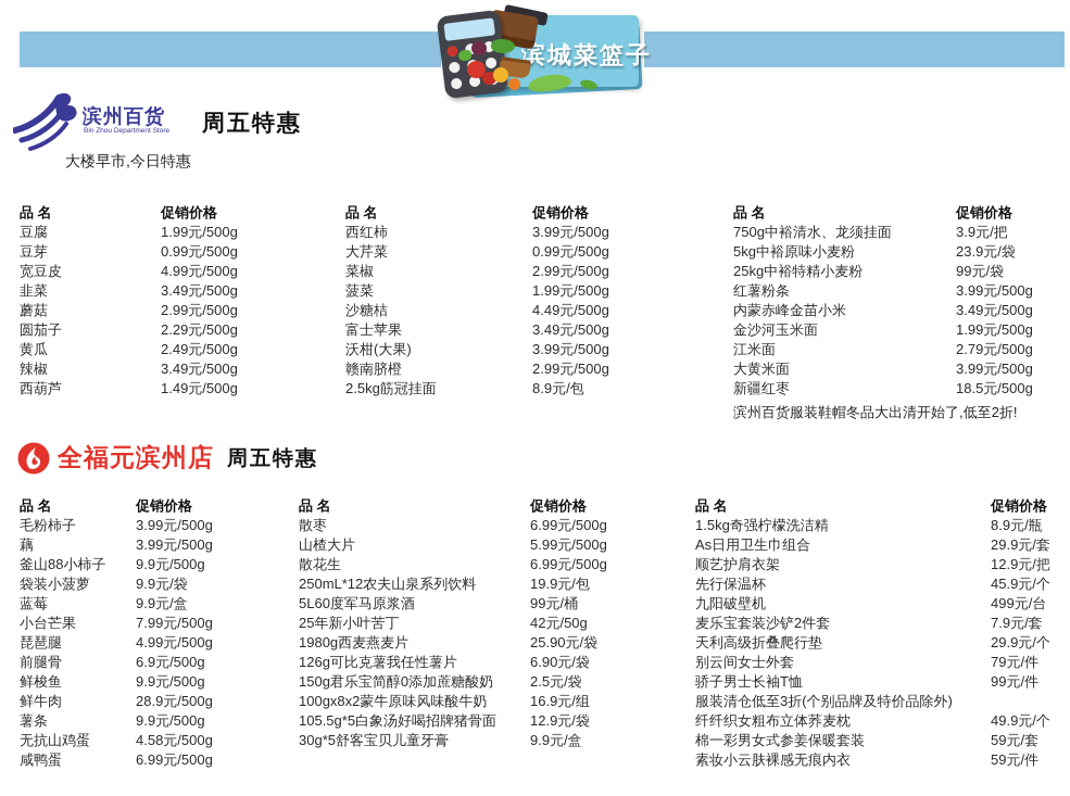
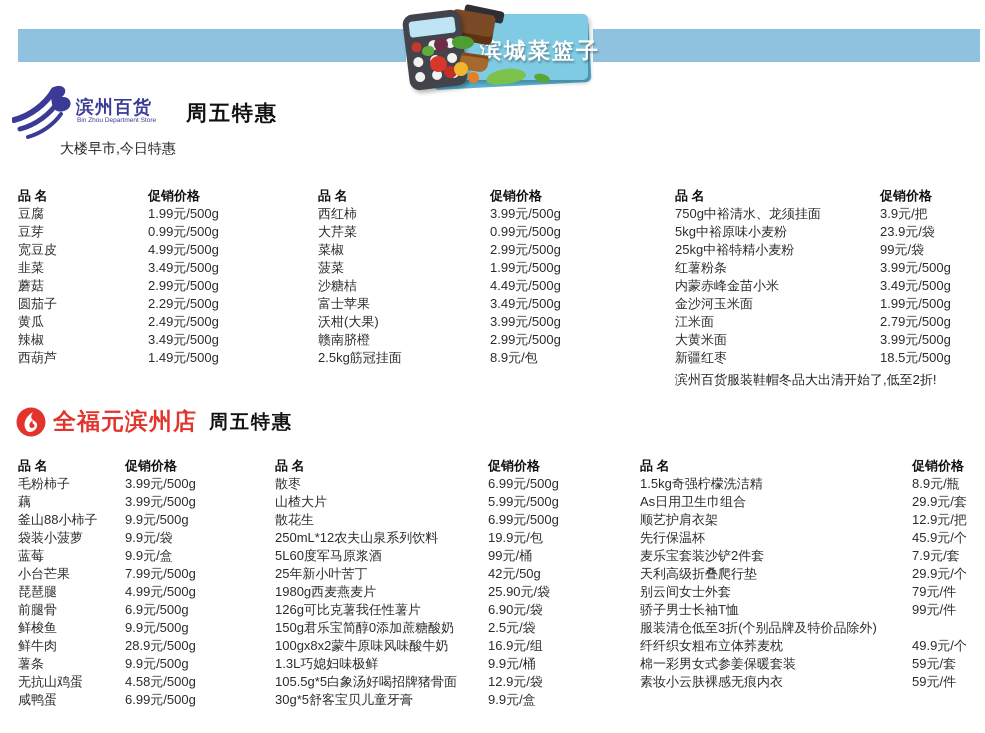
  滨城菜篮子
  滨州百货
  周五特惠
  大楼早市,今日特惠
  品 名
  促销价格
  豆腐
  1.99元/500g
  豆芽
  0.99元/500g
  宽豆皮
  4.99元/500g
  韭菜
  3.49元/500g
  蘑菇
  2.99元/500g
  圆茄子
  2.29元/500g
  黄瓜
  2.49元/500g
  辣椒
  3.49元/500g
  西葫芦
  1.49元/500g
  品 名
  促销价格
  西红柿
  3.99元/500g
  大芹菜
  0.99元/500g
  菜椒
  2.99元/500g
  菠菜
  1.99元/500g
  沙糖桔
  4.49元/500g
  富士苹果
  3.49元/500g
  沃柑(大果)
  3.99元/500g
  赣南脐橙
  2.99元/500g
  2.5kg筋冠挂面
  8.9元/包
  品 名
  促销价格
  750g中裕清水、龙须挂面
  3.9元/把
  5kg中裕原味小麦粉
  23.9元/袋
  25kg中裕特精小麦粉
  99元/袋
  红薯粉条
  3.99元/500g
  内蒙赤峰金苗小米
  3.49元/500g
  金沙河玉米面
  1.99元/500g
  江米面
  2.79元/500g
  大黄米面
  3.99元/500g
  新疆红枣
  18.5元/500g
  滨州百货服装鞋帽冬品大出清开始了,低至2折!
  全福元滨州店
  周五特惠
  品 名
  促销价格
  毛粉柿子
  3.99元/500g
  藕
  3.99元/500g
  釜山88小柿子
  9.9元/500g
  袋装小菠萝
  9.9元/袋
  蓝莓
  9.9元/盒
  小台芒果
  7.99元/500g
  琵琶腿
  4.99元/500g
  前腿骨
  6.9元/500g
  鲜梭鱼
  9.9元/500g
  鲜牛肉
  28.9元/500g
  薯条
  9.9元/500g
  无抗山鸡蛋
  4.58元/500g
  咸鸭蛋
  6.99元/500g
  品 名
  促销价格
  散枣
  6.99元/500g
  山楂大片
  5.99元/500g
  散花生
  6.99元/500g
  250mL*12农夫山泉系列饮料
  19.9元/包
  5L60度军马原浆酒
  99元/桶
  25年新小叶苦丁
  42元/50g
  1980g西麦燕麦片
  25.90元/袋
  126g可比克薯我任性薯片
  6.90元/袋
  150g君乐宝简醇0添加蔗糖酸奶
  2.5元/袋
  100gx8x2蒙牛原味风味酸牛奶
  16.9元/组
+ 1.3L巧媳妇味极鲜
+ 9.9元/桶
  105.5g*5白象汤好喝招牌猪骨面
  12.9元/袋
  30g*5舒客宝贝儿童牙膏
  9.9元/盒
  品 名
  促销价格
  1.5kg奇强柠檬洗洁精
  8.9元/瓶
  As日用卫生巾组合
  29.9元/套
  顺艺护肩衣架
  12.9元/把
  先行保温杯
  45.9元/个
- 九阳破壁机
- 499元/台
  麦乐宝套装沙铲2件套
  7.9元/套
  天利高级折叠爬行垫
  29.9元/个
  别云间女士外套
  79元/件
  骄子男士长袖T恤
  99元/件
  服装清仓低至3折(个别品牌及特价品除外)
  纤纤织女粗布立体荞麦枕
  49.9元/个
  棉一彩男女式参姜保暖套装
  59元/套
  素妆小云肤裸感无痕内衣
  59元/件
